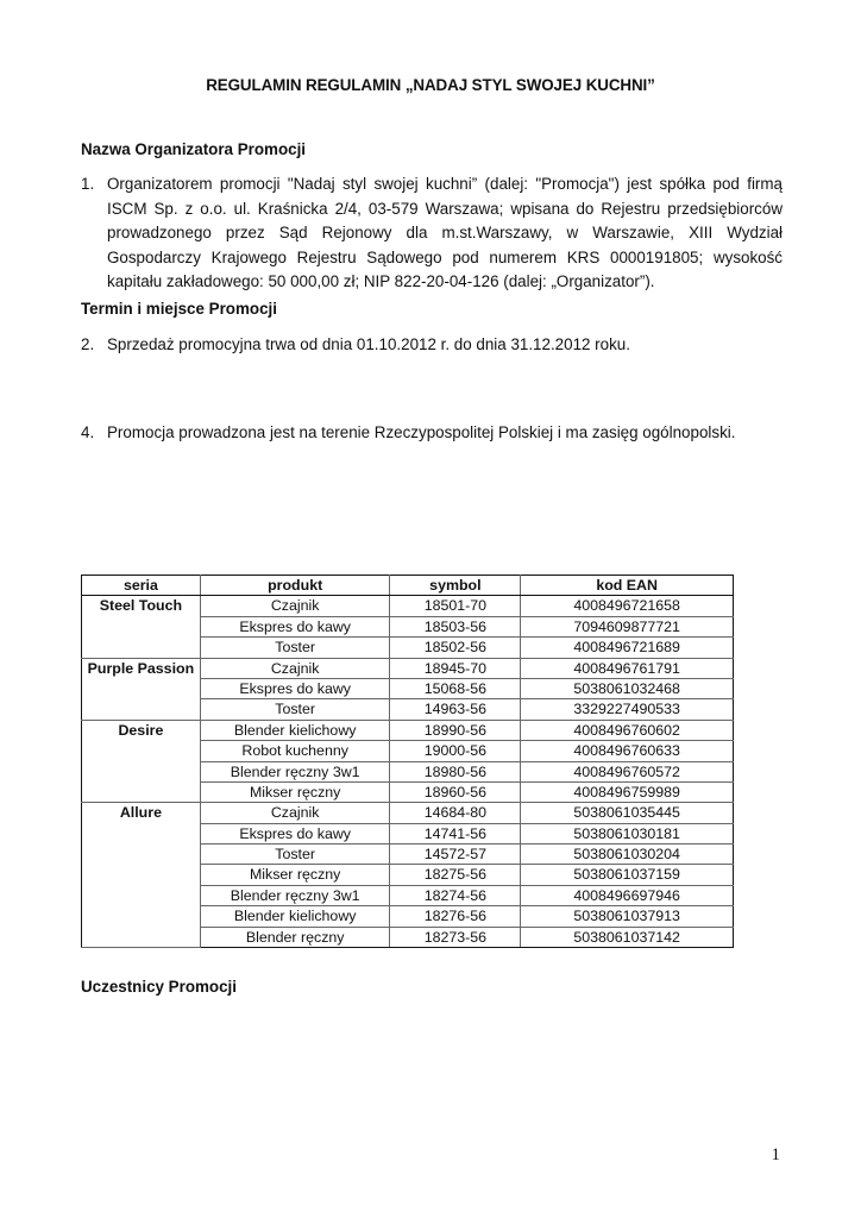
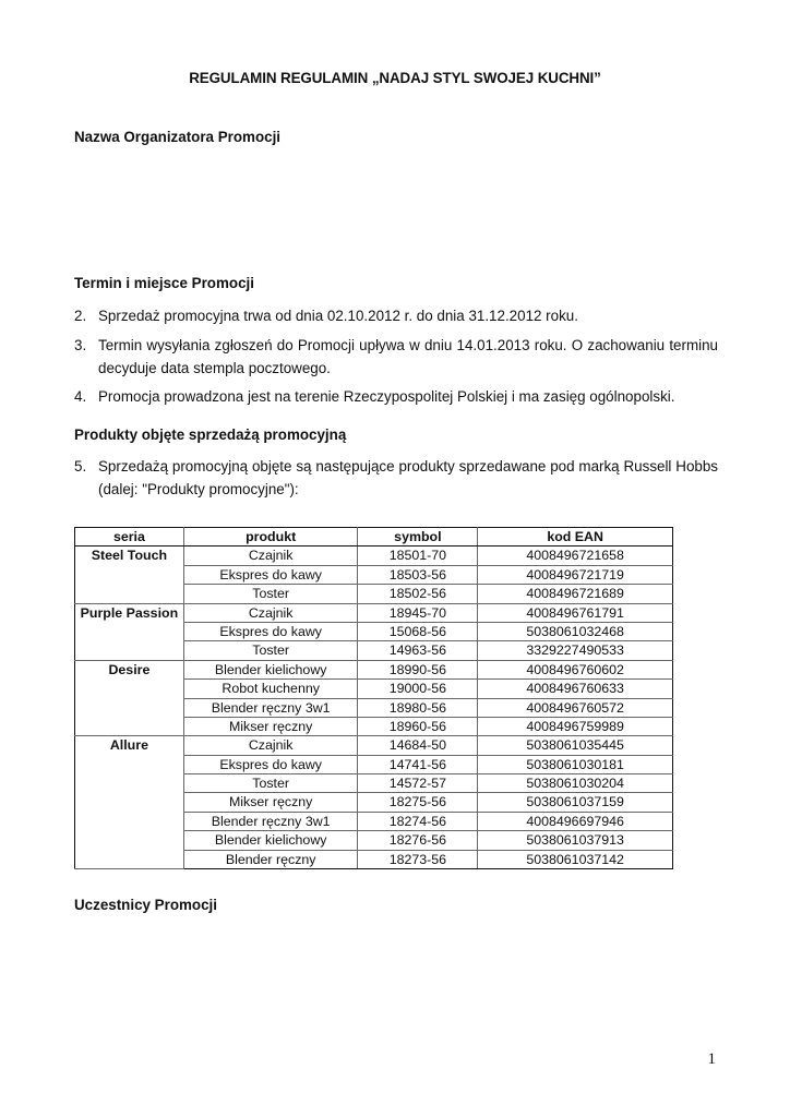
  REGULAMIN REGULAMIN „NADAJ STYL SWOJEJ KUCHNI”
  Nazwa Organizatora Promocji
- 1.
- Organizatorem promocji "Nadaj styl swojej kuchni” (dalej: "Promocja") jest spółka pod firmą ISCM Sp. z o.o. ul. Kraśnicka 2/4, 03-579 Warszawa; wpisana do Rejestru przedsiębiorców prowadzonego przez Sąd Rejonowy dla m.st.Warszawy, w Warszawie, XIII Wydział Gospodarczy Krajowego Rejestru Sądowego pod numerem KRS 0000191805; wysokość kapitału zakładowego: 50 000,00 zł; NIP 822-20-04-126 (dalej: „Organizator”).
  Termin i miejsce Promocji
  2.
- Sprzedaż promocyjna trwa od dnia 01.10.2012 r. do dnia 31.12.2012 roku.
+ Sprzedaż promocyjna trwa od dnia 02.10.2012 r. do dnia 31.12.2012 roku.
+ 3.
+ Termin wysyłania zgłoszeń do Promocji upływa w dniu 14.01.2013 roku. O zachowaniu terminu decyduje data stempla pocztowego.
  4.
  Promocja prowadzona jest na terenie Rzeczypospolitej Polskiej i ma zasięg ogólnopolski.
+ Produkty objęte sprzedażą promocyjną
+ 5.
+ Sprzedażą promocyjną objęte są następujące produkty sprzedawane pod marką Russell Hobbs (dalej: "Produkty promocyjne"):
  seria	produkt	symbol	kod EAN
  Steel Touch	Czajnik	18501-70	4008496721658
- Ekspres do kawy	18503-56	7094609877721
+ Ekspres do kawy	18503-56	4008496721719
  Toster	18502-56	4008496721689
  Purple Passion	Czajnik	18945-70	4008496761791
  Ekspres do kawy	15068-56	5038061032468
  Toster	14963-56	3329227490533
  Desire	Blender kielichowy	18990-56	4008496760602
  Robot kuchenny	19000-56	4008496760633
  Blender ręczny 3w1	18980-56	4008496760572
  Mikser ręczny	18960-56	4008496759989
- Allure	Czajnik	14684-80	5038061035445
+ Allure	Czajnik	14684-50	5038061035445
  Ekspres do kawy	14741-56	5038061030181
  Toster	14572-57	5038061030204
  Mikser ręczny	18275-56	5038061037159
  Blender ręczny 3w1	18274-56	4008496697946
  Blender kielichowy	18276-56	5038061037913
  Blender ręczny	18273-56	5038061037142
  Uczestnicy Promocji
  1
